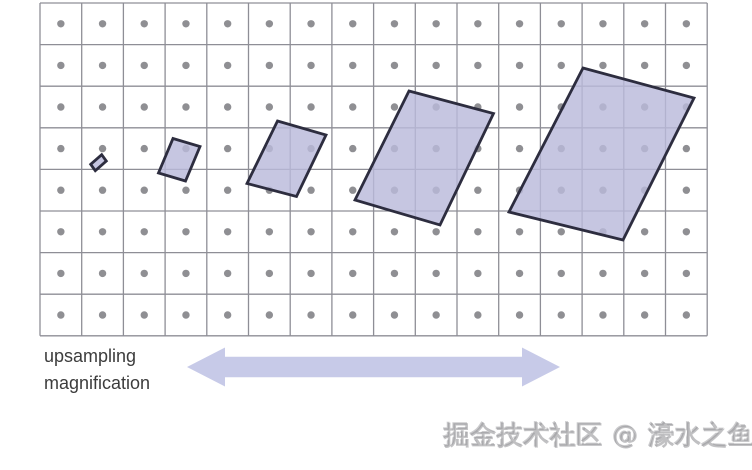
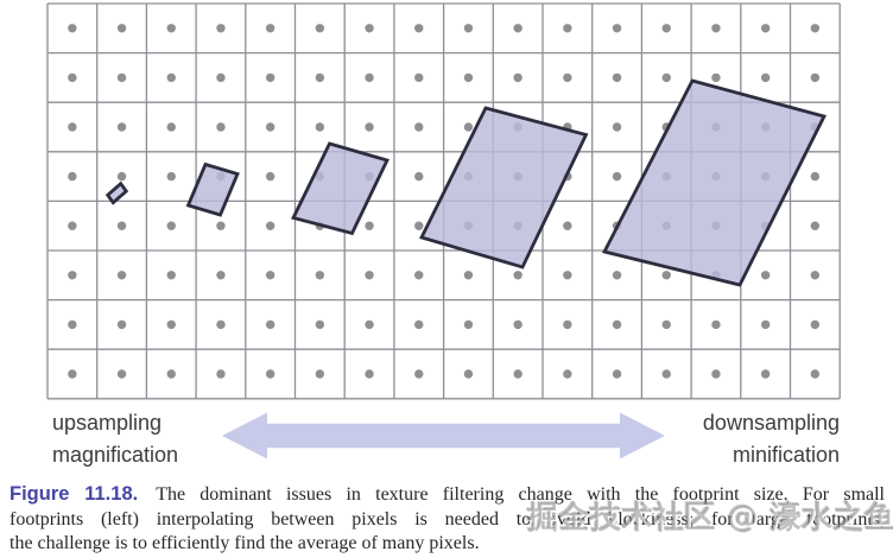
  upsampling
  magnification
+ downsampling
+ minification
+ Figure 11.18. The dominant issues in texture filtering change with the footprint size. For small
+ footprints (left) interpolating between pixels is needed to avoid blockiness; for large footprints,
+ the challenge is to efficiently find the average of many pixels.
  掘金技术社区 @ 濠水之鱼
